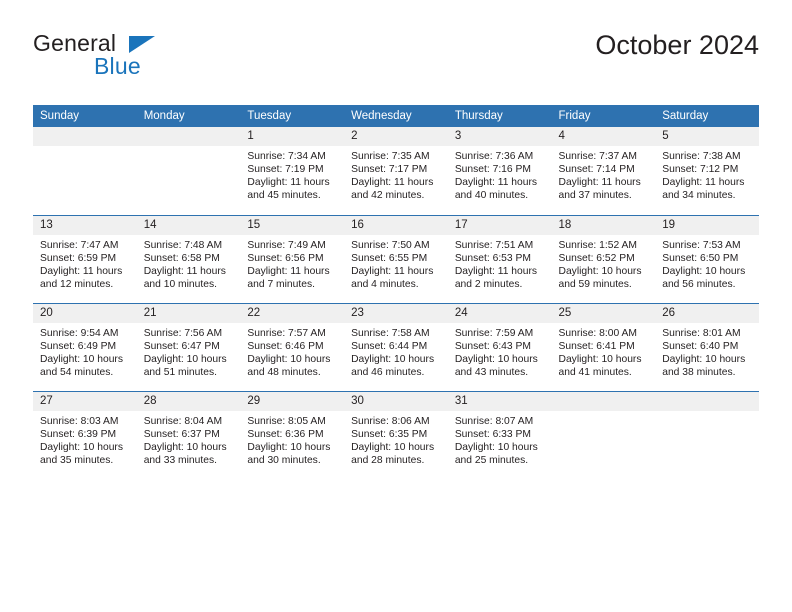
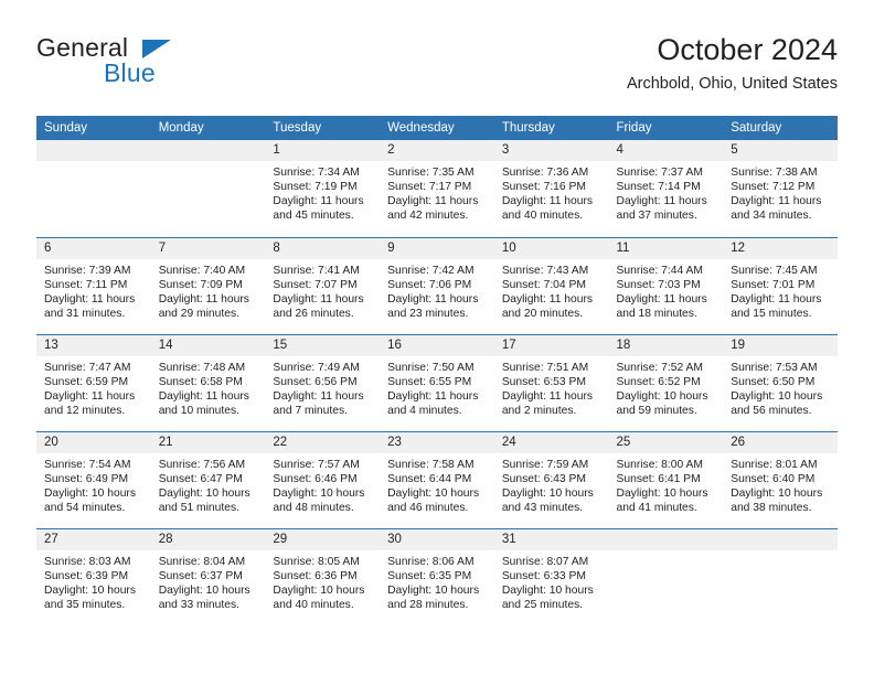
  General
  Blue
  October 2024
+ Archbold, Ohio, United States
  Sunday	Monday	Tuesday	Wednesday	Thursday	Friday	Saturday
  		1Sunrise: 7:34 AMSunset: 7:19 PMDaylight: 11 hoursand 45 minutes.	2Sunrise: 7:35 AMSunset: 7:17 PMDaylight: 11 hoursand 42 minutes.	3Sunrise: 7:36 AMSunset: 7:16 PMDaylight: 11 hoursand 40 minutes.	4Sunrise: 7:37 AMSunset: 7:14 PMDaylight: 11 hoursand 37 minutes.	5Sunrise: 7:38 AMSunset: 7:12 PMDaylight: 11 hoursand 34 minutes.
+ 6Sunrise: 7:39 AMSunset: 7:11 PMDaylight: 11 hoursand 31 minutes.	7Sunrise: 7:40 AMSunset: 7:09 PMDaylight: 11 hoursand 29 minutes.	8Sunrise: 7:41 AMSunset: 7:07 PMDaylight: 11 hoursand 26 minutes.	9Sunrise: 7:42 AMSunset: 7:06 PMDaylight: 11 hoursand 23 minutes.	10Sunrise: 7:43 AMSunset: 7:04 PMDaylight: 11 hoursand 20 minutes.	11Sunrise: 7:44 AMSunset: 7:03 PMDaylight: 11 hoursand 18 minutes.	12Sunrise: 7:45 AMSunset: 7:01 PMDaylight: 11 hoursand 15 minutes.
- 13Sunrise: 7:47 AMSunset: 6:59 PMDaylight: 11 hoursand 12 minutes.	14Sunrise: 7:48 AMSunset: 6:58 PMDaylight: 11 hoursand 10 minutes.	15Sunrise: 7:49 AMSunset: 6:56 PMDaylight: 11 hoursand 7 minutes.	16Sunrise: 7:50 AMSunset: 6:55 PMDaylight: 11 hoursand 4 minutes.	17Sunrise: 7:51 AMSunset: 6:53 PMDaylight: 11 hoursand 2 minutes.	18Sunrise: 1:52 AMSunset: 6:52 PMDaylight: 10 hoursand 59 minutes.	19Sunrise: 7:53 AMSunset: 6:50 PMDaylight: 10 hoursand 56 minutes.
+ 13Sunrise: 7:47 AMSunset: 6:59 PMDaylight: 11 hoursand 12 minutes.	14Sunrise: 7:48 AMSunset: 6:58 PMDaylight: 11 hoursand 10 minutes.	15Sunrise: 7:49 AMSunset: 6:56 PMDaylight: 11 hoursand 7 minutes.	16Sunrise: 7:50 AMSunset: 6:55 PMDaylight: 11 hoursand 4 minutes.	17Sunrise: 7:51 AMSunset: 6:53 PMDaylight: 11 hoursand 2 minutes.	18Sunrise: 7:52 AMSunset: 6:52 PMDaylight: 10 hoursand 59 minutes.	19Sunrise: 7:53 AMSunset: 6:50 PMDaylight: 10 hoursand 56 minutes.
- 20Sunrise: 9:54 AMSunset: 6:49 PMDaylight: 10 hoursand 54 minutes.	21Sunrise: 7:56 AMSunset: 6:47 PMDaylight: 10 hoursand 51 minutes.	22Sunrise: 7:57 AMSunset: 6:46 PMDaylight: 10 hoursand 48 minutes.	23Sunrise: 7:58 AMSunset: 6:44 PMDaylight: 10 hoursand 46 minutes.	24Sunrise: 7:59 AMSunset: 6:43 PMDaylight: 10 hoursand 43 minutes.	25Sunrise: 8:00 AMSunset: 6:41 PMDaylight: 10 hoursand 41 minutes.	26Sunrise: 8:01 AMSunset: 6:40 PMDaylight: 10 hoursand 38 minutes.
+ 20Sunrise: 7:54 AMSunset: 6:49 PMDaylight: 10 hoursand 54 minutes.	21Sunrise: 7:56 AMSunset: 6:47 PMDaylight: 10 hoursand 51 minutes.	22Sunrise: 7:57 AMSunset: 6:46 PMDaylight: 10 hoursand 48 minutes.	23Sunrise: 7:58 AMSunset: 6:44 PMDaylight: 10 hoursand 46 minutes.	24Sunrise: 7:59 AMSunset: 6:43 PMDaylight: 10 hoursand 43 minutes.	25Sunrise: 8:00 AMSunset: 6:41 PMDaylight: 10 hoursand 41 minutes.	26Sunrise: 8:01 AMSunset: 6:40 PMDaylight: 10 hoursand 38 minutes.
- 27Sunrise: 8:03 AMSunset: 6:39 PMDaylight: 10 hoursand 35 minutes.	28Sunrise: 8:04 AMSunset: 6:37 PMDaylight: 10 hoursand 33 minutes.	29Sunrise: 8:05 AMSunset: 6:36 PMDaylight: 10 hoursand 30 minutes.	30Sunrise: 8:06 AMSunset: 6:35 PMDaylight: 10 hoursand 28 minutes.	31Sunrise: 8:07 AMSunset: 6:33 PMDaylight: 10 hoursand 25 minutes.
+ 27Sunrise: 8:03 AMSunset: 6:39 PMDaylight: 10 hoursand 35 minutes.	28Sunrise: 8:04 AMSunset: 6:37 PMDaylight: 10 hoursand 33 minutes.	29Sunrise: 8:05 AMSunset: 6:36 PMDaylight: 10 hoursand 40 minutes.	30Sunrise: 8:06 AMSunset: 6:35 PMDaylight: 10 hoursand 28 minutes.	31Sunrise: 8:07 AMSunset: 6:33 PMDaylight: 10 hoursand 25 minutes.
